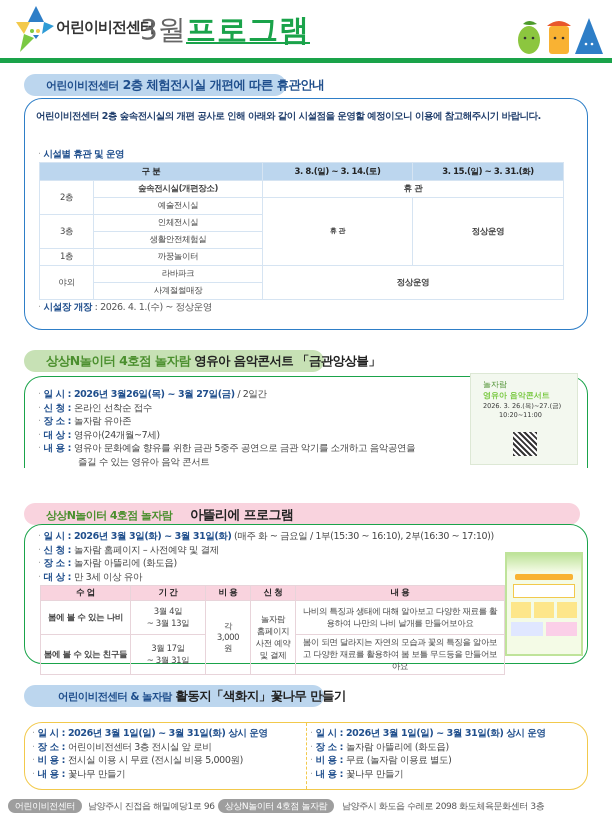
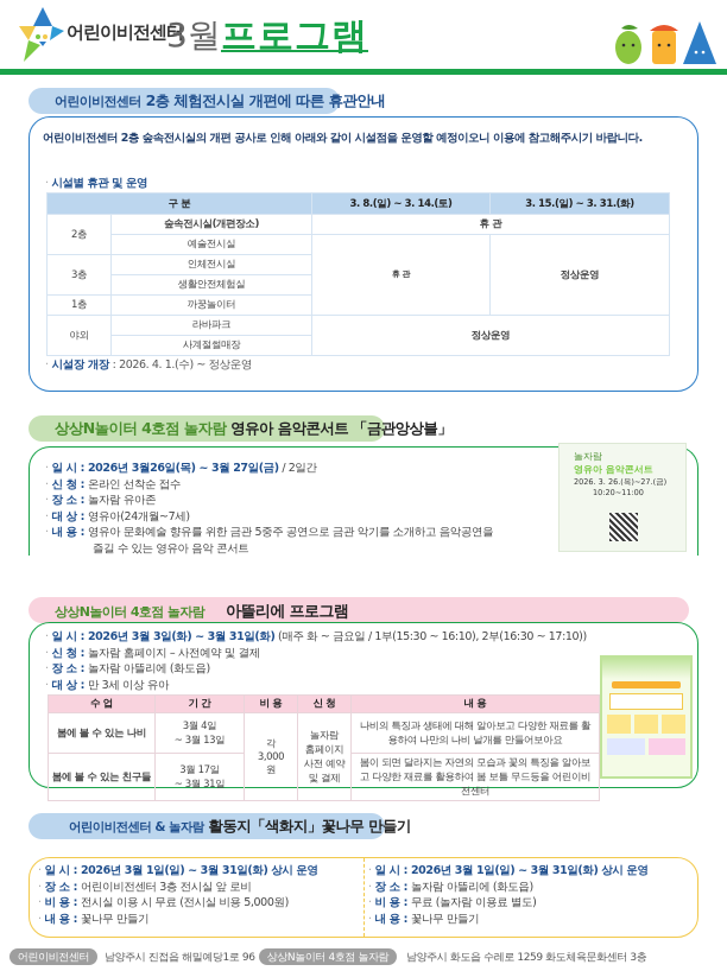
  어린이비전센터
  3월
  프로그램
  어린이비전센터 2층 체험전시실 개편에 따른 휴관안내
  어린이비전센터 2층 숲속전시실의 개편 공사로 인해 아래와 같이 시설점을 운영할 예정이오니 이용에 참고해주시기 바랍니다.
  · 시설별 휴관 및 운영
  구 분	3. 8.(일) ~ 3. 14.(토)	3. 15.(일) ~ 3. 31.(화)
  2층	숲속전시실(개편장소)	휴 관
  예술전시실	휴 관	정상운영
  3층	인체전시실
  생활안전체험실
  1층	까꿍놀이터
  야외	라바파크	정상운영
  사계절썰매장
  · 시설장 개장 : 2026. 4. 1.(수) ~ 정상운영
  상상N놀이터 4호점 놀자람 영유아 음악콘서트 「금관앙상블」
  · 일 시 : 2026년 3월26일(목) ~ 3월 27일(금) / 2일간
  · 신 청 : 온라인 선착순 접수
  · 장 소 : 놀자람 유아존
  · 대 상 : 영유아(24개월~7세)
  · 내 용 : 영유아 문화예술 향유를 위한 금관 5중주 공연으로 금관 악기를 소개하고 음악공연을
  즐길 수 있는 영유아 음악 콘서트
  놀자람
  영유아 음악콘서트
  2026. 3. 26.(목)~27.(금)
  10:20~11:00
  상상N놀이터 4호점 놀자람 아뜰리에 프로그램
  · 일 시 : 2026년 3월 3일(화) ~ 3월 31일(화) (매주 화 ~ 금요일 / 1부(15:30 ~ 16:10), 2부(16:30 ~ 17:10))
  · 신 청 : 놀자람 홈페이지 – 사전예약 및 결제
  · 장 소 : 놀자람 아뜰리에 (화도읍)
  · 대 상 : 만 3세 이상 유아
  수 업	기 간	비 용	신 청	내 용
  봄에 볼 수 있는 나비	3월 4일 ~ 3월 13일	각 3,000 원	놀자람 홈페이지 사전 예약 및 결제	나비의 특징과 생태에 대해 알아보고 다양한 재료를 활용하여 나만의 나비 날개를 만들어보아요
- 봄에 볼 수 있는 친구들	3월 17일 ~ 3월 31일	봄이 되면 달라지는 자연의 모습과 꽃의 특징을 알아보고 다양한 재료를 활용하여 봄 보틀 무드등을 만들어보아요
+ 봄에 볼 수 있는 친구들	3월 17일 ~ 3월 31일	봄이 되면 달라지는 자연의 모습과 꽃의 특징을 알아보고 다양한 재료를 활용하여 봄 보틀 무드등을 어린이비전센터
  어린이비전센터 & 놀자람 활동지「색화지」꽃나무 만들기
  · 일 시 : 2026년 3월 1일(일) ~ 3월 31일(화) 상시 운영
  · 장 소 : 어린이비전센터 3층 전시실 앞 로비
  · 비 용 : 전시실 이용 시 무료 (전시실 비용 5,000원)
  · 내 용 : 꽃나무 만들기
  · 일 시 : 2026년 3월 1일(일) ~ 3월 31일(화) 상시 운영
  · 장 소 : 놀자람 아뜰리에 (화도읍)
  · 비 용 : 무료 (놀자람 이용료 별도)
  · 내 용 : 꽃나무 만들기
  어린이비전센터
  남양주시 진접읍 해밀예당1로 96
  상상N놀이터 4호점 놀자람
- 남양주시 화도읍 수레로 2098 화도체육문화센터 3층
+ 남양주시 화도읍 수레로 1259 화도체육문화센터 3층
